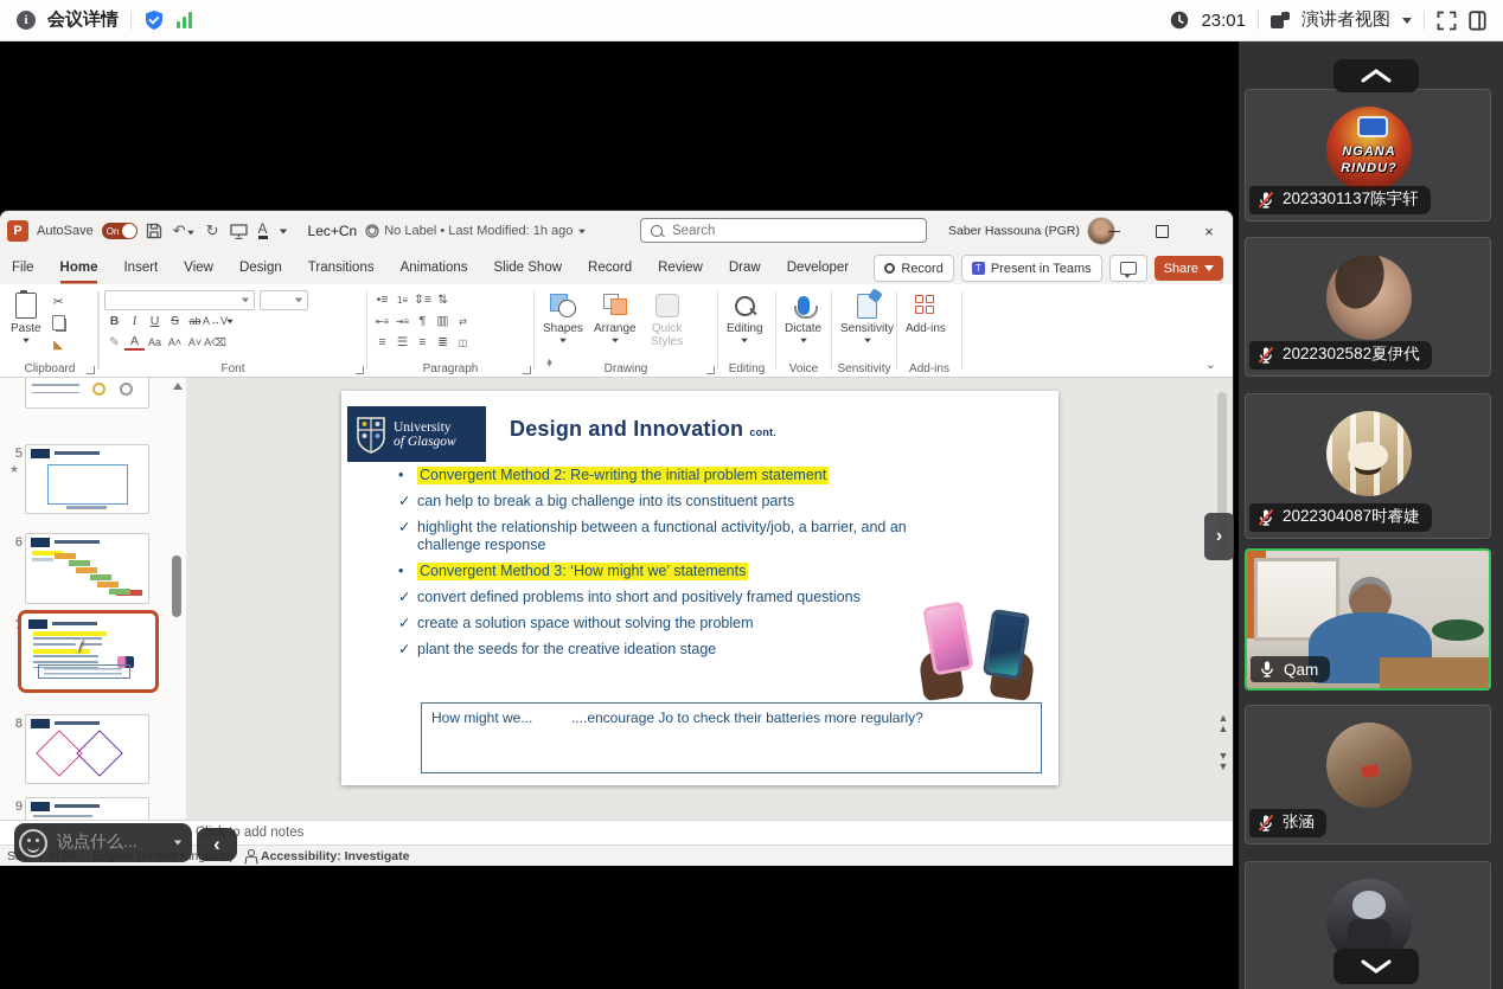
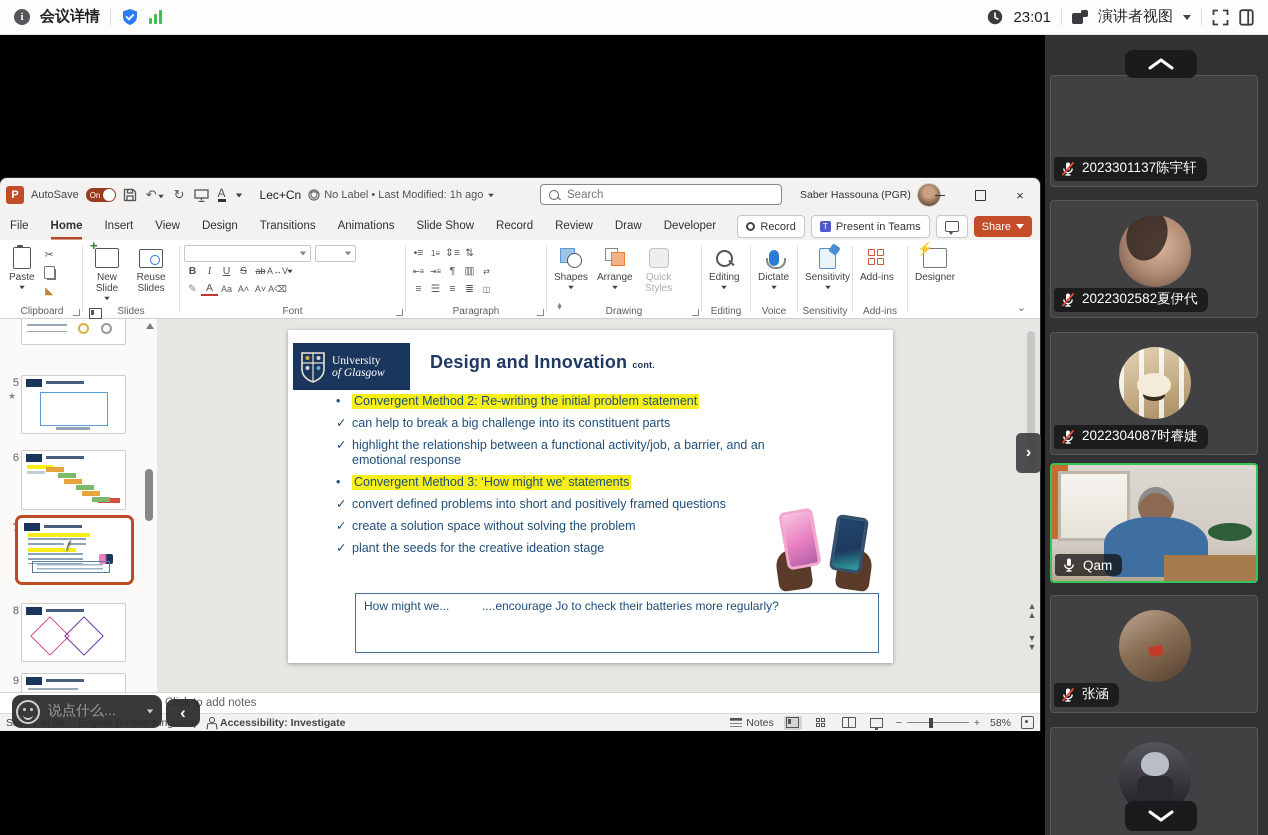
  i
  会议详情
  23:01
  演讲者视图
  P
  AutoSave
  On
  ↶
  ↻
  A
  Lec+Cn
  No Label • Last Modified: 1h ago
  Search
  Saber Hassouna (PGR)
  ×
  File
  Home
  Insert
  View
  Design
  Transitions
  Animations
  Slide Show
  Record
  Review
  Draw
  Developer
  Record
  T
  Present in Teams
  Share
  Paste
  ✂
  ◣
  Clipboard
+ New Slide
+ Reuse Slides
+ Slides
  B
  I
  U
  S
  ab
  A↔V
  ✎
  A
  Aa
  A˄
  A˅
  A⌫
  Font
  •≡
  1≡
  ⇕≡
  ⇅
  ⇤≡
  ⇥≡
  ¶
  ▥
  ⇄
  ≡
  ☰
  ≡
  ≣
  ◫
  Paragraph
  Shapes
  Arrange
  Quick Styles
  ⬧
  Drawing
  Editing
  Editing
  Dictate
  Voice
  Sensitivity
  Sensitivity
  Add-ins
  Add-ins
+ Designer
  ⌄
  5
  ★
  6
  8
  9
  University
  of Glasgow
  Design and Innovation cont.
  •
  Convergent Method 2: Re-writing the initial problem statement
  ✓
  can help to break a big challenge into its constituent parts
  ✓
- highlight the relationship between a functional activity/job, a barrier, and an challenge response
+ highlight the relationship between a functional activity/job, a barrier, and an emotional response
  •
  Convergent Method 3: ‘How might we’ statements
  ✓
  convert defined problems into short and positively framed questions
  ✓
  create a solution space without solving the problem
  ✓
  plant the seeds for the creative ideation stage
  How might we...
  ....encourage Jo to check their batteries more regularly?
  ▲
  ▲
  ▼
  ▼
  Accessibility: Investigate
+ Notes
+ − +
+ 58%
  ›
  说点什么...
  ‹
- NGANA
- RINDU?
  2023301137陈宇轩
  2022302582夏伊代
  2022304087时睿婕
  Qam
  张涵
